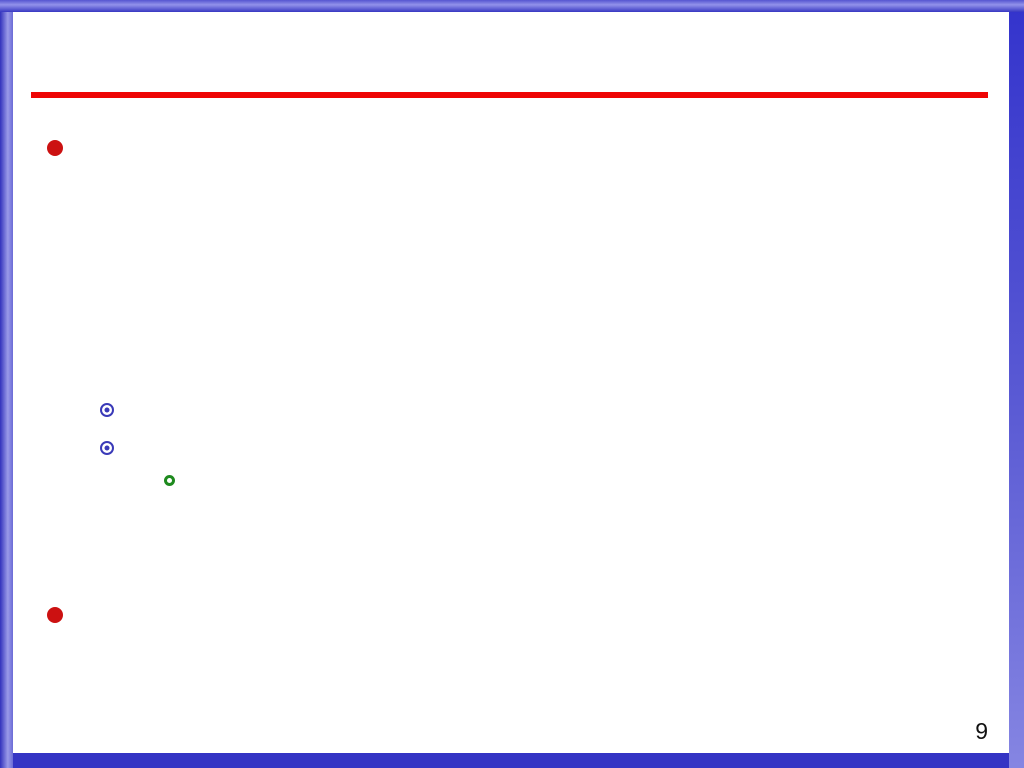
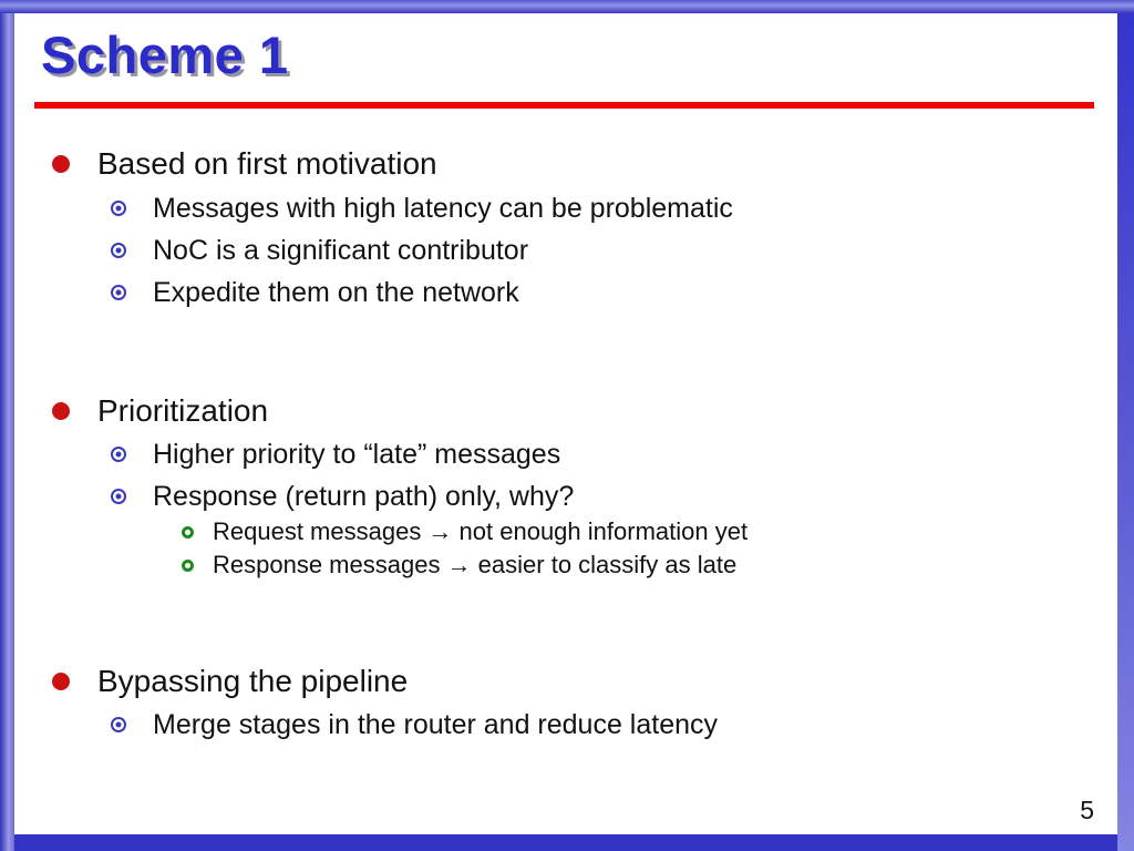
+ Scheme 1
+ Based on first motivation
+ Messages with high latency can be problematic
+ NoC is a significant contributor
+ Expedite them on the network
+ Prioritization
+ Higher priority to “late” messages
+ Response (return path) only, why?
+ Request messages → not enough information yet
+ Response messages → easier to classify as late
+ Bypassing the pipeline
+ Merge stages in the router and reduce latency
- 9
+ 5
